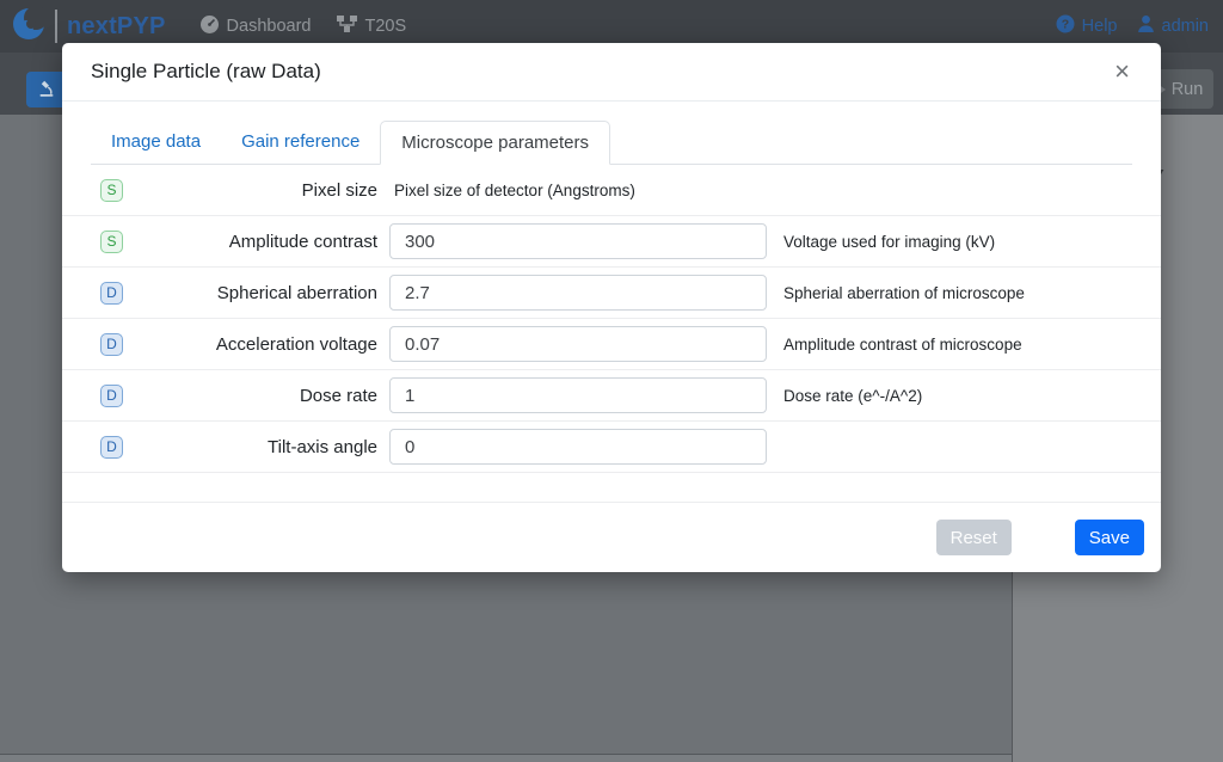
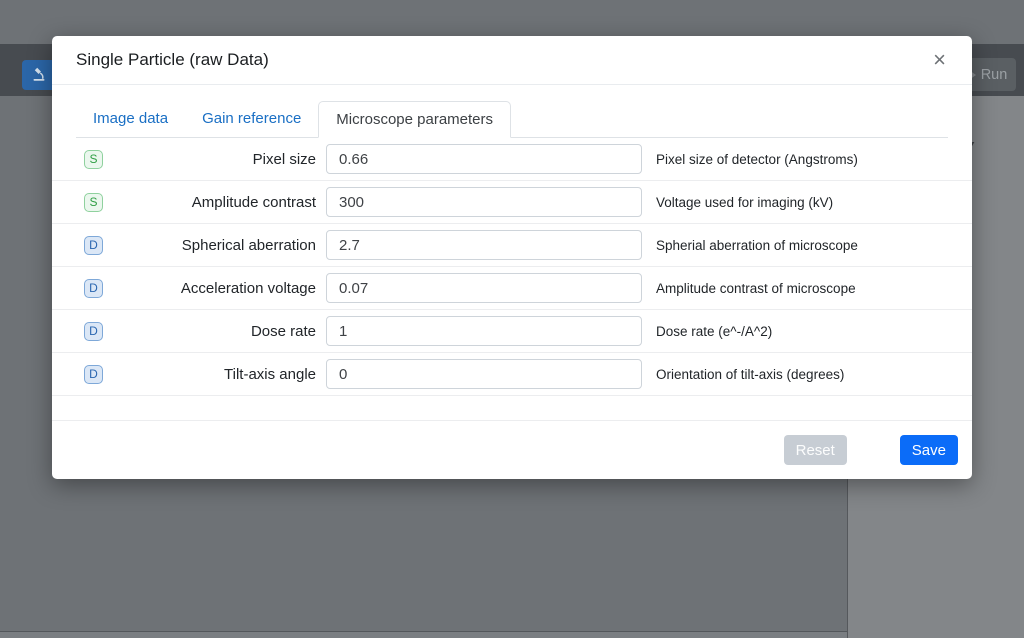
- nextPYP
- Dashboard
- T20S
- ?
- Help
- admin
  Run
  Single Particle (raw Data)
  ×
  Image data
  Gain reference
  Microscope parameters
  S
  Pixel size
+ 0.66
  Pixel size of detector (Angstroms)
  S
  Amplitude contrast
  300
  Voltage used for imaging (kV)
  D
  Spherical aberration
  2.7
  Spherial aberration of microscope
  D
  Acceleration voltage
  0.07
  Amplitude contrast of microscope
  D
  Dose rate
  1
  Dose rate (e^-/A^2)
  D
  Tilt-axis angle
  0
+ Orientation of tilt-axis (degrees)
  Reset
  Save
